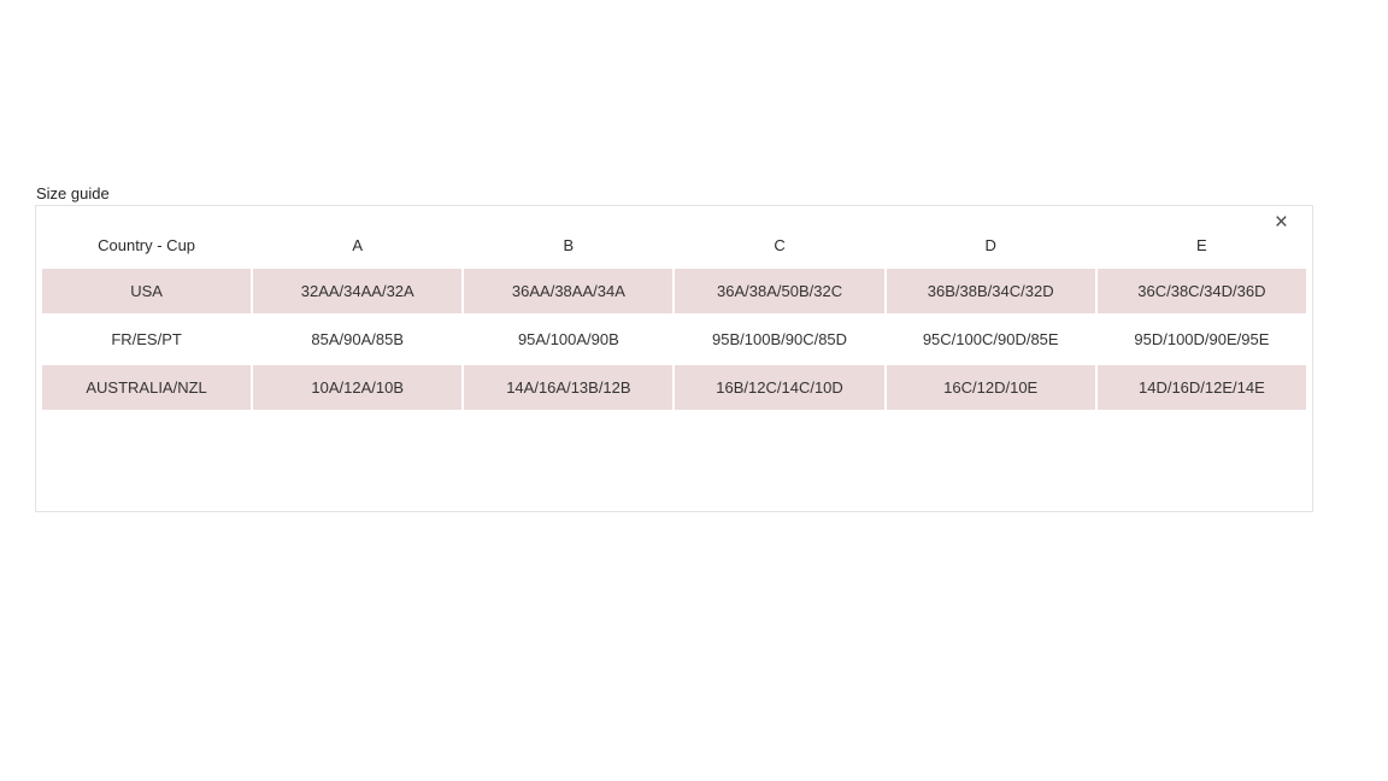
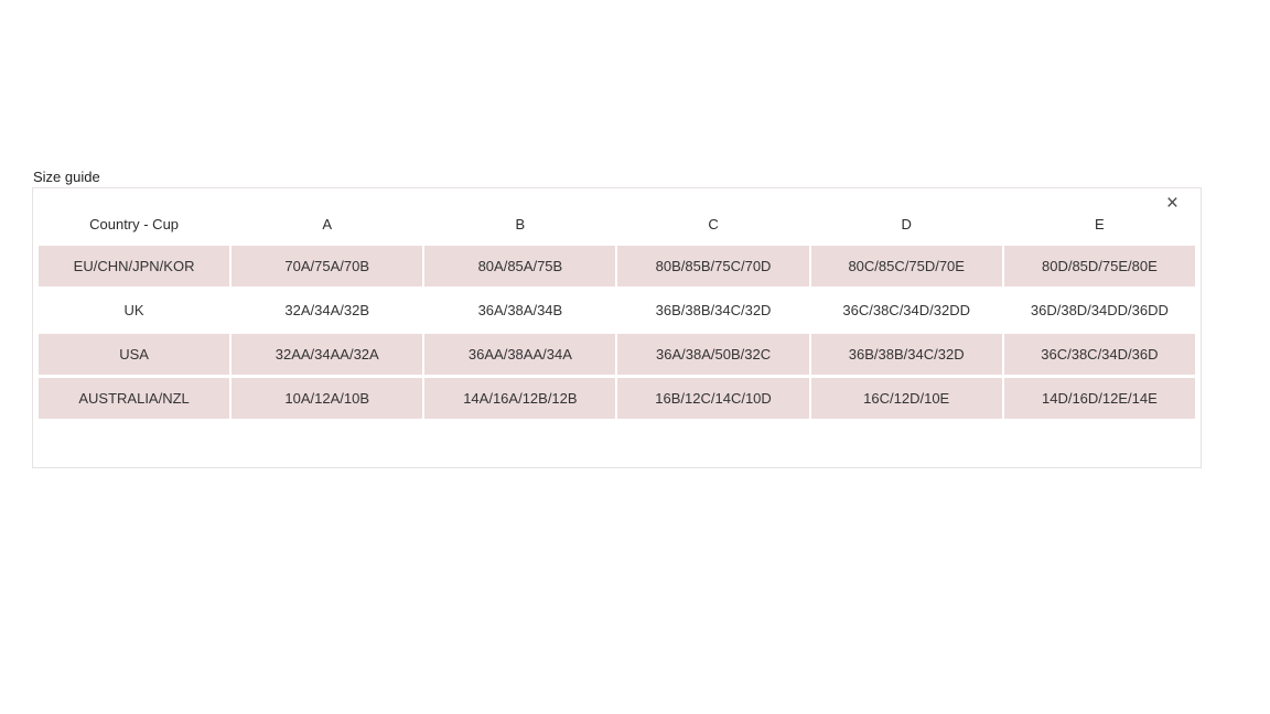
  Size guide
  ×
  Country - Cup	A	B	C	D	E
+ EU/CHN/JPN/KOR	70A/75A/70B	80A/85A/75B	80B/85B/75C/70D	80C/85C/75D/70E	80D/85D/75E/80E
+ UK	32A/34A/32B	36A/38A/34B	36B/38B/34C/32D	36C/38C/34D/32DD	36D/38D/34DD/36DD
  USA	32AA/34AA/32A	36AA/38AA/34A	36A/38A/50B/32C	36B/38B/34C/32D	36C/38C/34D/36D
- FR/ES/PT	85A/90A/85B	95A/100A/90B	95B/100B/90C/85D	95C/100C/90D/85E	95D/100D/90E/95E
- AUSTRALIA/NZL	10A/12A/10B	14A/16A/13B/12B	16B/12C/14C/10D	16C/12D/10E	14D/16D/12E/14E
+ AUSTRALIA/NZL	10A/12A/10B	14A/16A/12B/12B	16B/12C/14C/10D	16C/12D/10E	14D/16D/12E/14E
